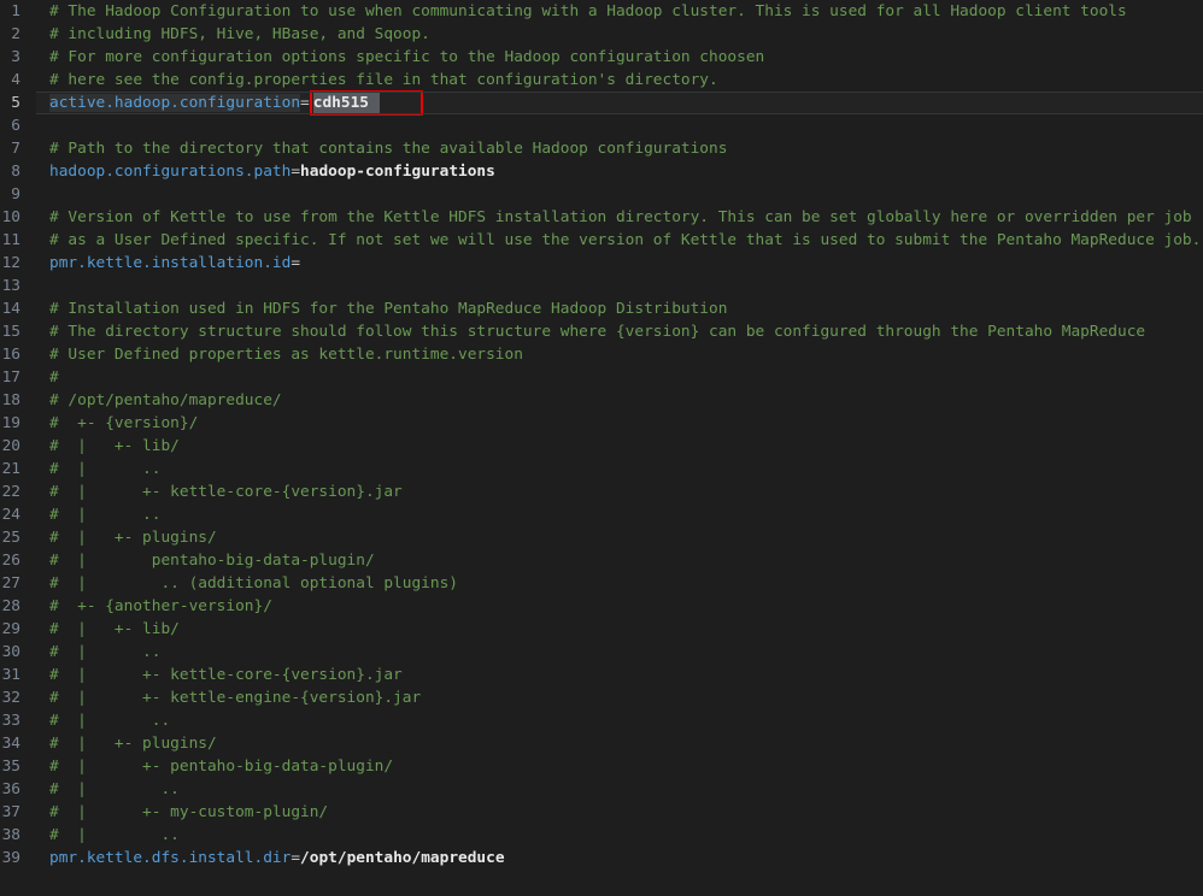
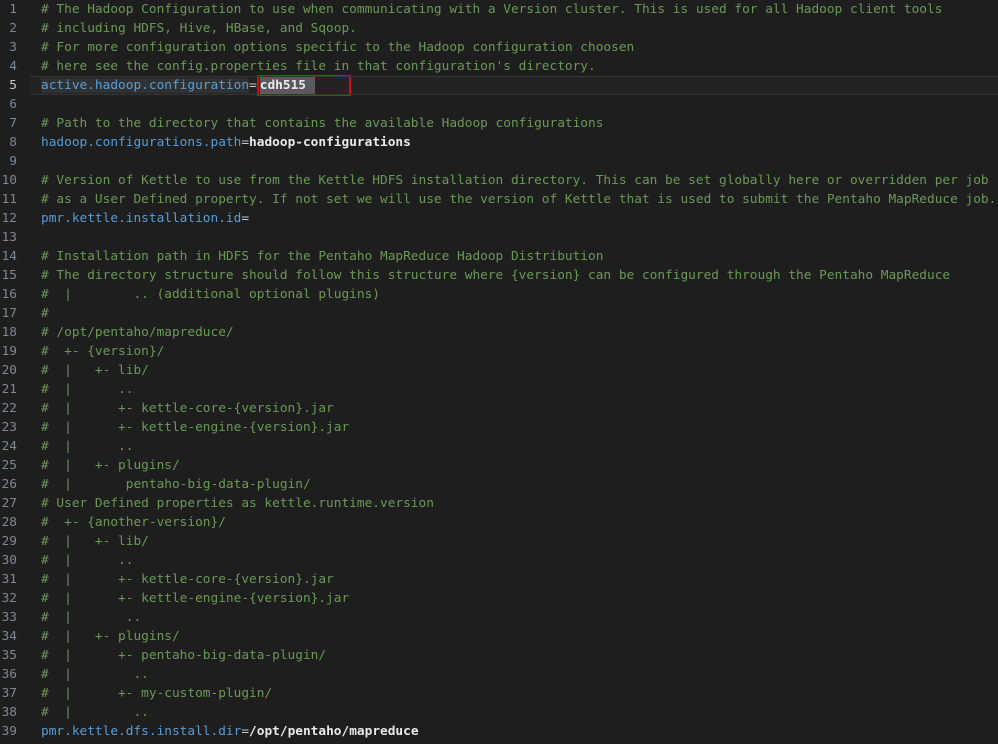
- 1 # The Hadoop Configuration to use when communicating with a Hadoop cluster. This is used for all Hadoop client tools
+ 1 # The Hadoop Configuration to use when communicating with a Version cluster. This is used for all Hadoop client tools
  2 # including HDFS, Hive, HBase, and Sqoop.
  3 # For more configuration options specific to the Hadoop configuration choosen
  4 # here see the config.properties file in that configuration's directory.
  5 active.hadoop.configuration= cdh515
  6
  7 # Path to the directory that contains the available Hadoop configurations
  8 hadoop.configurations.path=hadoop-configurations
  9
  10 # Version of Kettle to use from the Kettle HDFS installation directory. This can be set globally here or overridden per job
- 11 # as a User Defined specific. If not set we will use the version of Kettle that is used to submit the Pentaho MapReduce job.
+ 11 # as a User Defined property. If not set we will use the version of Kettle that is used to submit the Pentaho MapReduce job.
  12 pmr.kettle.installation.id=
  13
- 14 # Installation used in HDFS for the Pentaho MapReduce Hadoop Distribution
+ 14 # Installation path in HDFS for the Pentaho MapReduce Hadoop Distribution
  15 # The directory structure should follow this structure where {version} can be configured through the Pentaho MapReduce
- 16 # User Defined properties as kettle.runtime.version
+ 16 # | .. (additional optional plugins)
  17 #
  18 # /opt/pentaho/mapreduce/
  19 # +- {version}/
  20 # | +- lib/
  21 # | ..
  22 # | +- kettle-core-{version}.jar
+ 23 # | +- kettle-engine-{version}.jar
  24 # | ..
  25 # | +- plugins/
  26 # | pentaho-big-data-plugin/
- 27 # | .. (additional optional plugins)
+ 27 # User Defined properties as kettle.runtime.version
  28 # +- {another-version}/
  29 # | +- lib/
  30 # | ..
  31 # | +- kettle-core-{version}.jar
  32 # | +- kettle-engine-{version}.jar
  33 # | ..
  34 # | +- plugins/
  35 # | +- pentaho-big-data-plugin/
  36 # | ..
  37 # | +- my-custom-plugin/
  38 # | ..
  39 pmr.kettle.dfs.install.dir=/opt/pentaho/mapreduce
